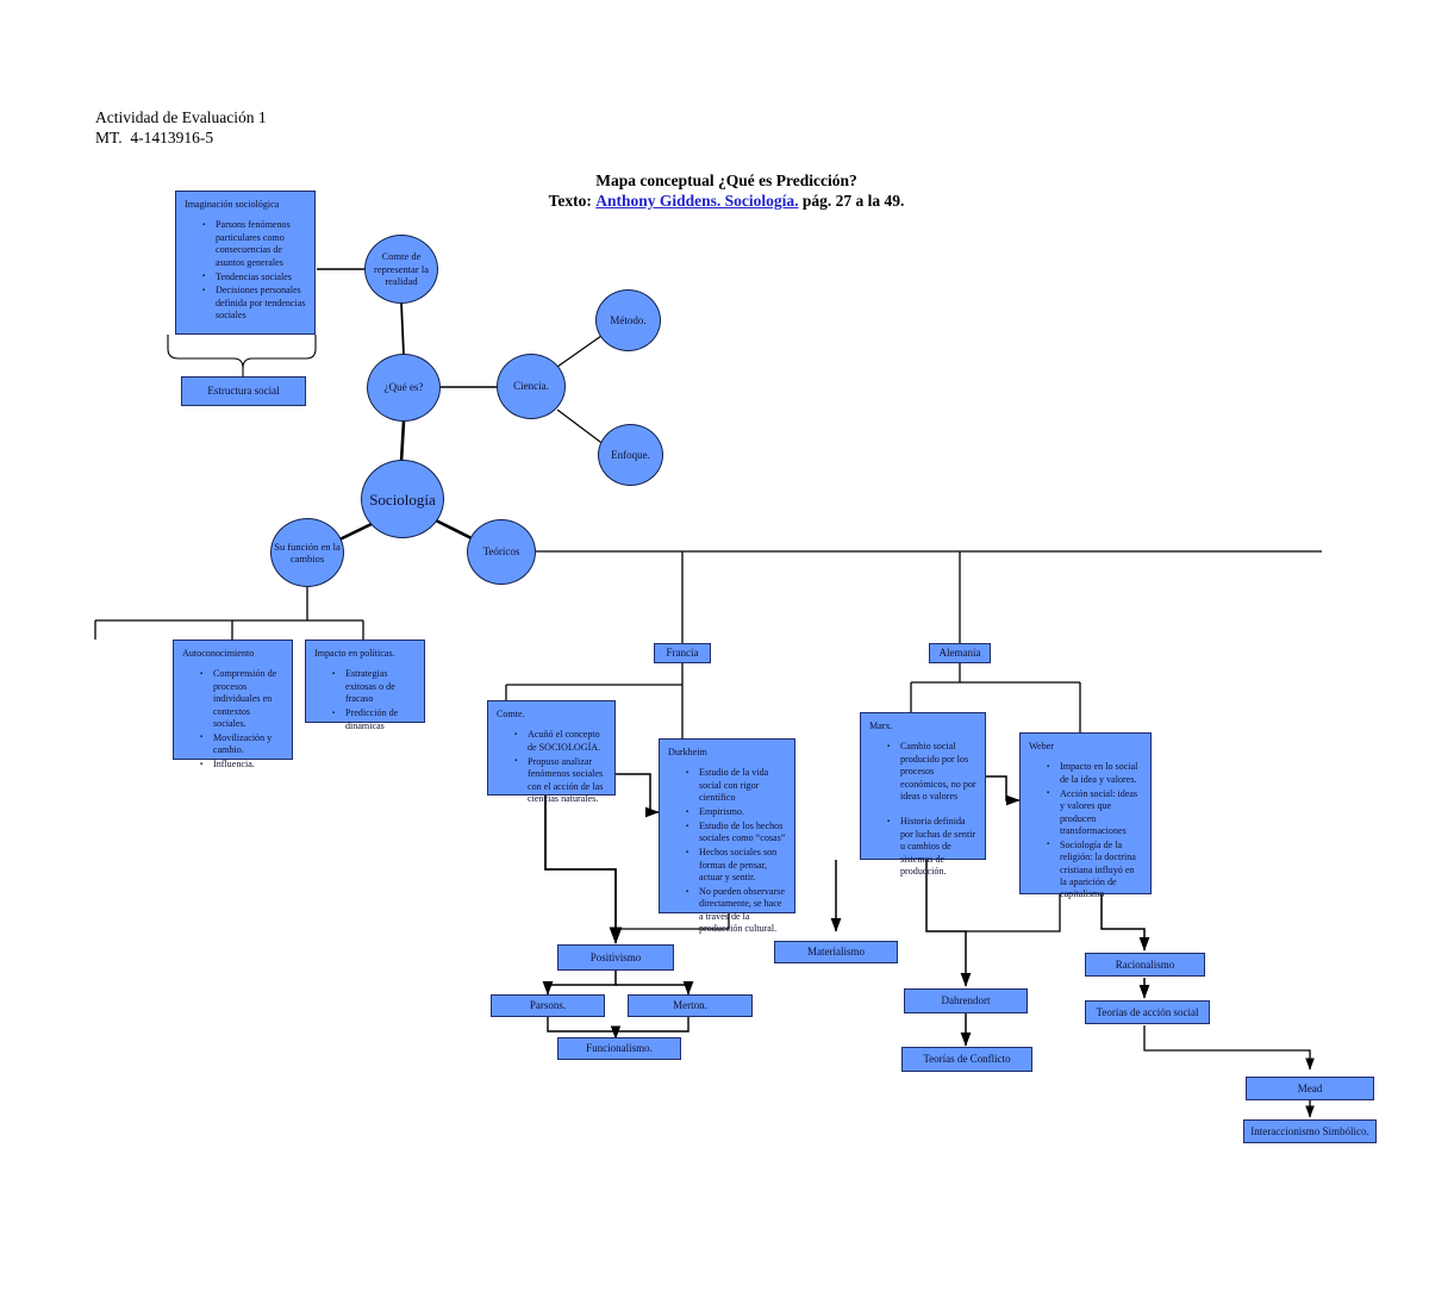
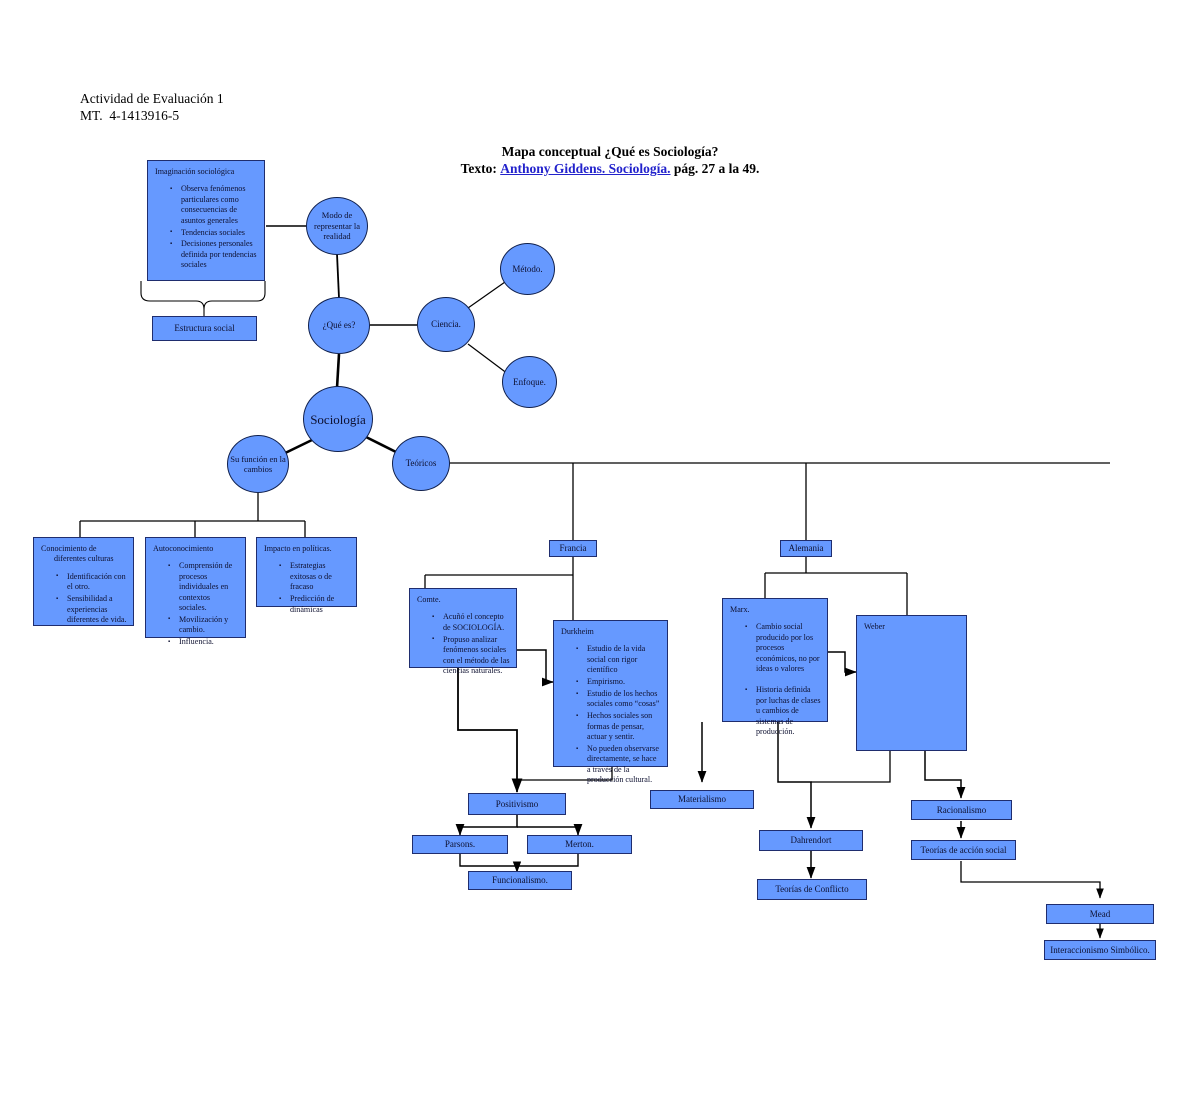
  Actividad de Evaluación 1
  MT. 4-1413916-5
- Mapa conceptual ¿Qué es Predicción?
+ Mapa conceptual ¿Qué es Sociología?
  Texto: Anthony Giddens. Sociología. pág. 27 a la 49.
  Imaginación sociológica
- Parsons fenómenos particulares como consecuencias de asuntos generales
+ Observa fenómenos particulares como consecuencias de asuntos generales
  Tendencias sociales
  Decisiones personales definida por tendencias sociales
  Estructura social
- Comte de representar la realidad
+ Modo de representar la realidad
  ¿Qué es?
  Ciencia.
  Método.
  Enfoque.
  Sociología
  Su función en la cambios
  Teóricos
+ Conocimiento de
+ diferentes culturas
+ Identificación con el otro.
+ Sensibilidad a experiencias diferentes de vida.
  Autoconocimiento
  Comprensión de procesos individuales en contextos sociales.
  Movilización y cambio.
  Influencia.
  Impacto en políticas.
  Estrategias exitosas o de fracaso
  Predicción de dinámicas
  Francia
  Alemania
  Comte.
  Acuñó el concepto de SOCIOLOGÍA.
- Propuso analizar fenómenos sociales con el acción de las ciencias naturales.
+ Propuso analizar fenómenos sociales con el método de las ciencias naturales.
  Durkheim
  Estudio de la vida social con rigor científico
  Empirismo.
  Estudio de los hechos sociales como “cosas”
  Hechos sociales son formas de pensar, actuar y sentir.
  No pueden observarse directamente, se hace a través de la producción cultural.
  Marx.
  Cambio social producido por los procesos económicos, no por ideas o valores
- Historia definida por luchas de sentir u cambios de sistemas de producción.
+ Historia definida por luchas de clases u cambios de sistemas de producción.
  Weber
- Impacto en lo social de la idea y valores.
- Acción social: ideas y valores que producen transformaciones
- Sociología de la religión: la doctrina cristiana influyó en la aparición de capitalismo
  Positivismo
  Parsons.
  Merton.
  Funcionalismo.
  Materialismo
  Dahrendort
  Teorías de Conflicto
  Racionalismo
  Teorías de acción social
  Mead
  Interaccionismo Simbólico.
